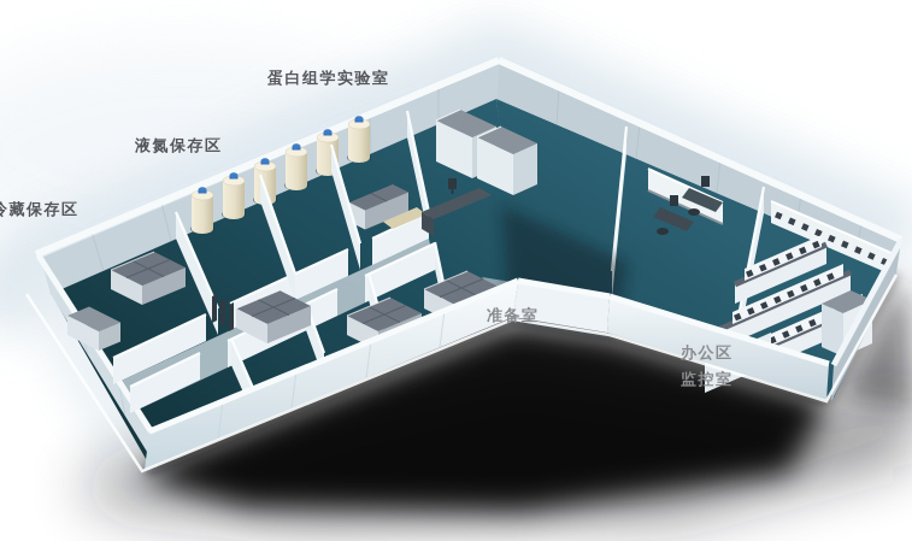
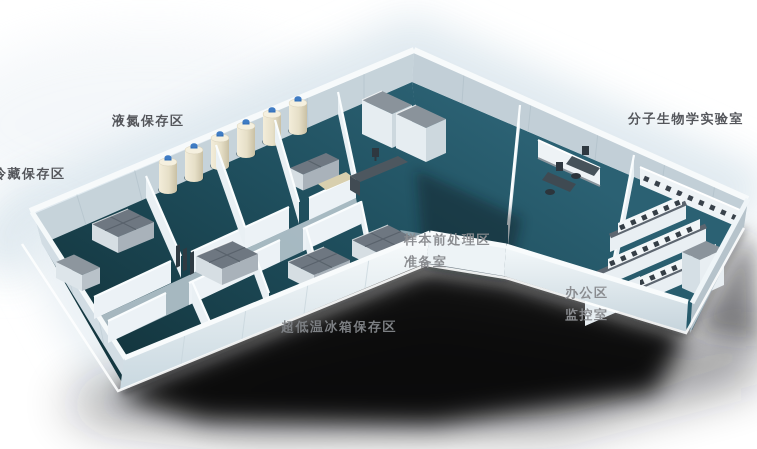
- 蛋白组学实验室
  液氮保存区
  冷藏保存区
+ 分子生物学实验室
+ 样本前处理区
  准备室
  办公区
  监控室
+ 超低温冰箱保存区
